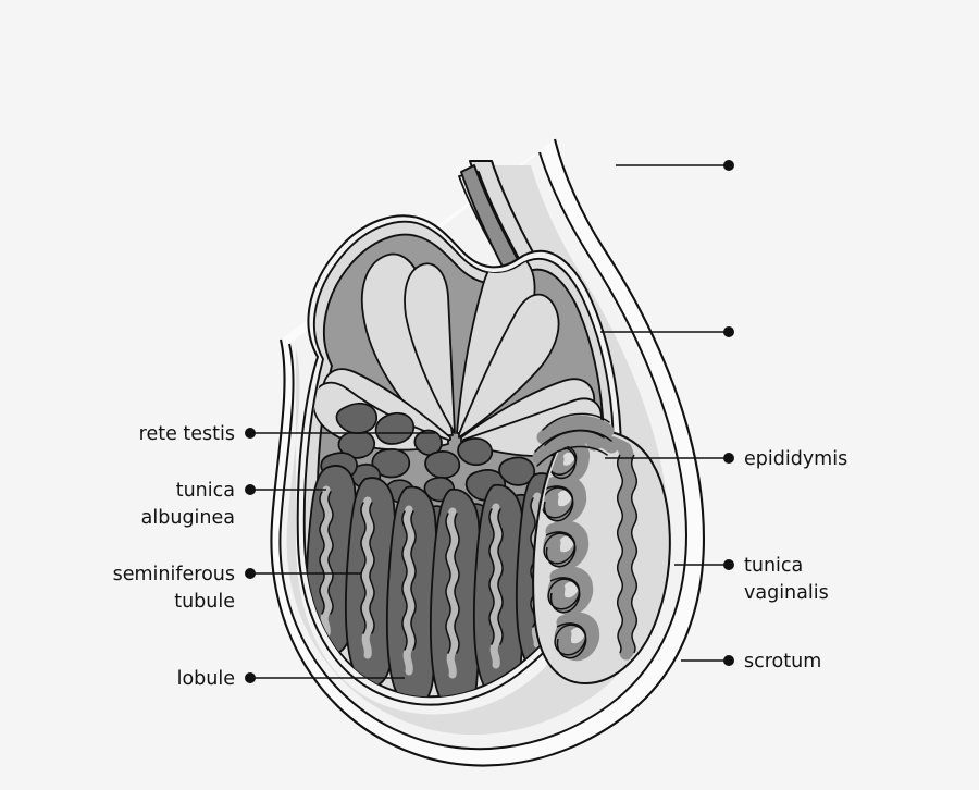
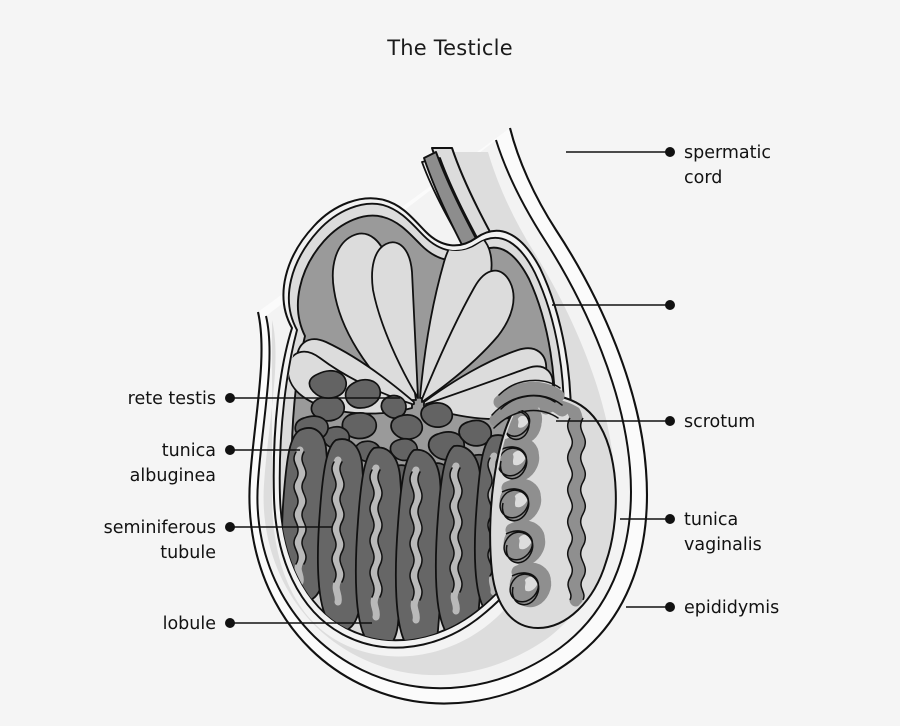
+ The Testicle
+ spermatic
+ cord
- epididymis
+ scrotum
  tunica
  vaginalis
- scrotum
+ epididymis
  rete testis
  tunica
  albuginea
  seminiferous
  tubule
  lobule
